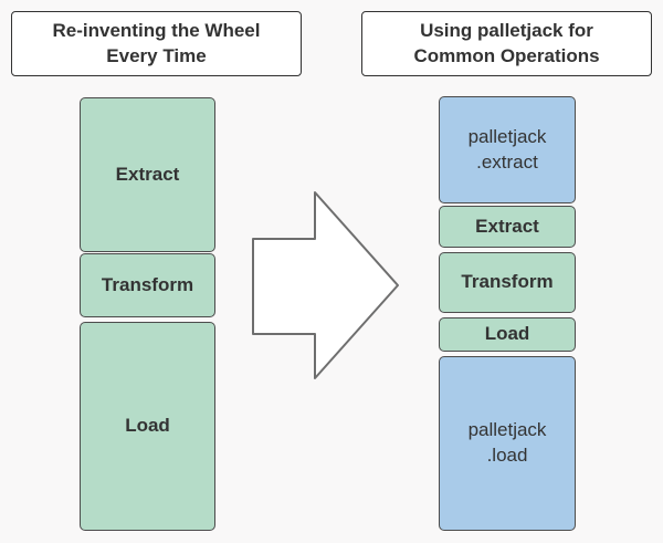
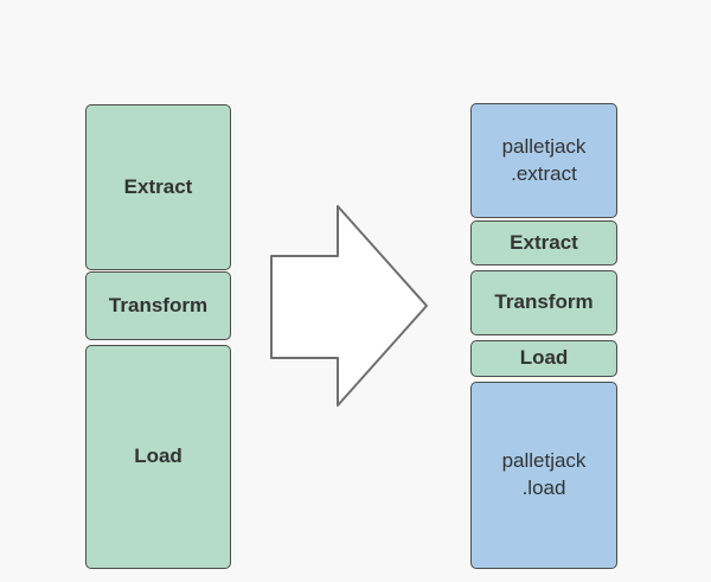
- Re-inventing the Wheel
- Every Time
- Using palletjack for
- Common Operations
  Extract
  Transform
  Load
  palletjack
  .extract
  Extract
  Transform
  Load
  palletjack
  .load
